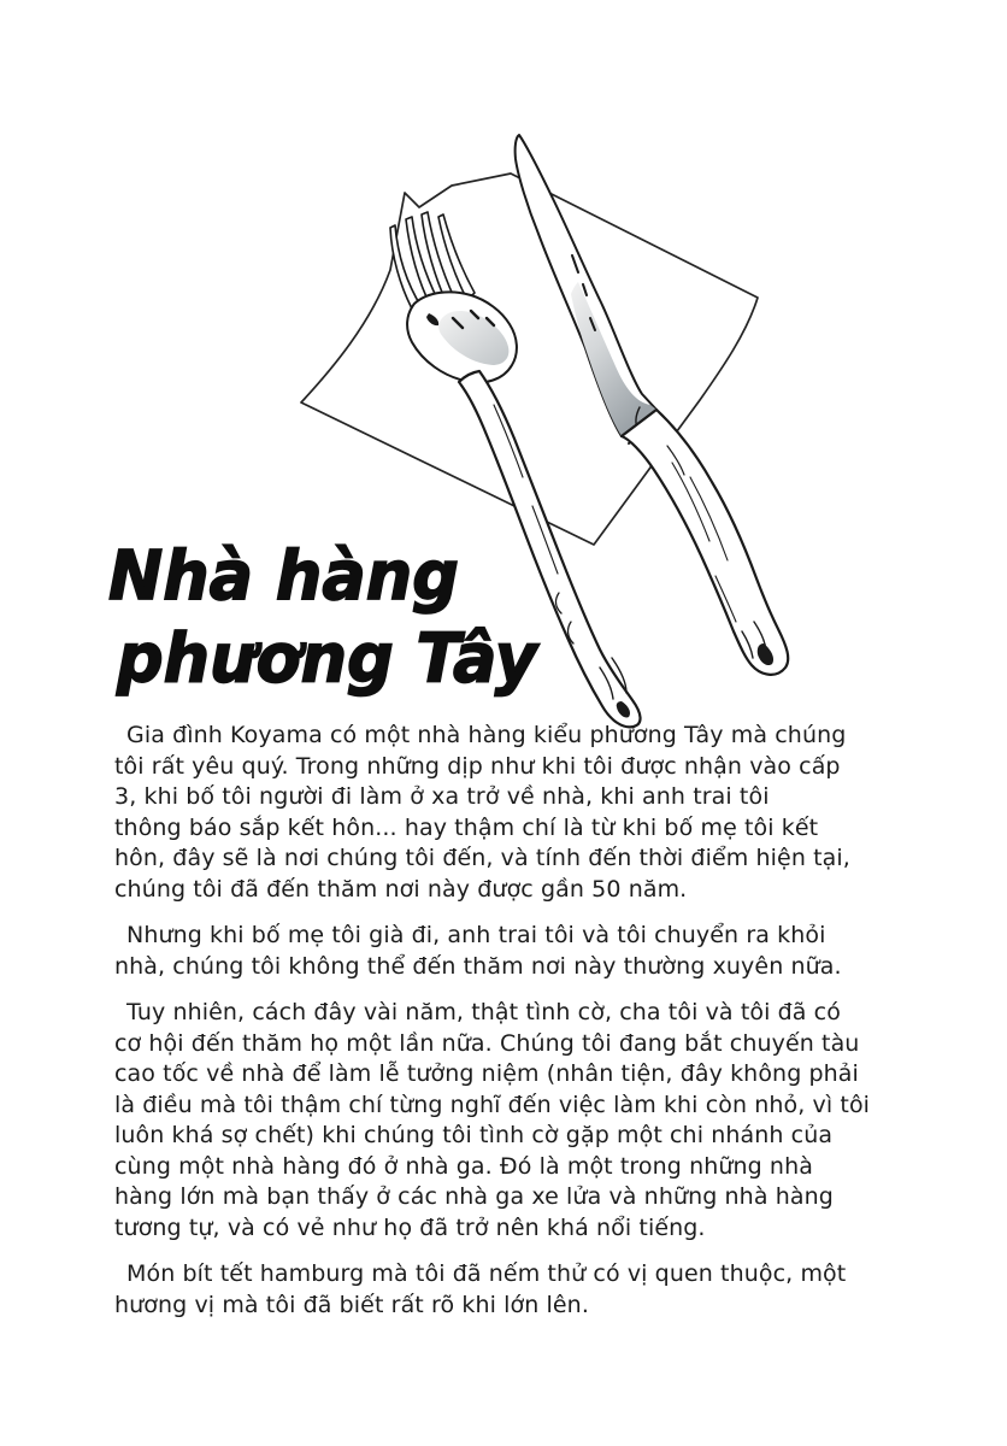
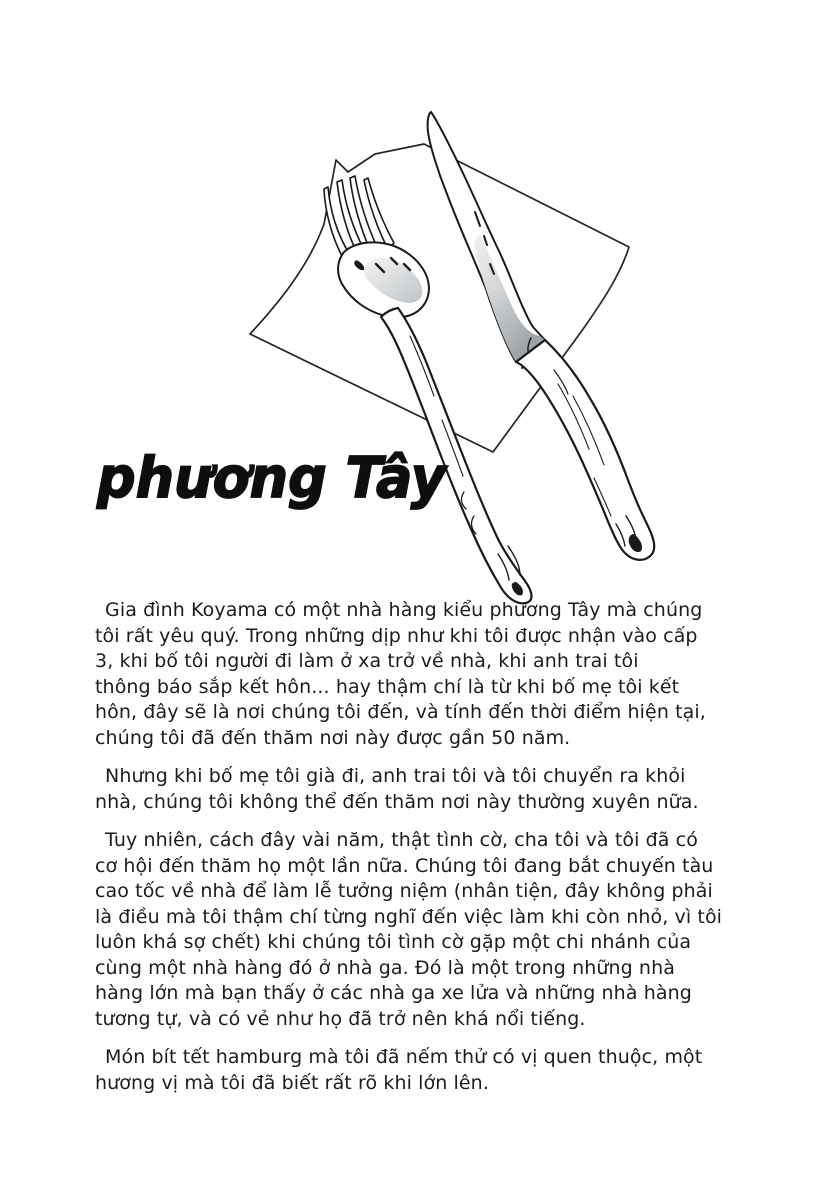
- Nhà hàng
  phương Tây
  Gia đình Koyama có một nhà hàng kiểu phương Tây mà chúng
  tôi rất yêu quý. Trong những dịp như khi tôi được nhận vào cấp
  3, khi bố tôi người đi làm ở xa trở về nhà, khi anh trai tôi
  thông báo sắp kết hôn... hay thậm chí là từ khi bố mẹ tôi kết
  hôn, đây sẽ là nơi chúng tôi đến, và tính đến thời điểm hiện tại,
  chúng tôi đã đến thăm nơi này được gần 50 năm.
  Nhưng khi bố mẹ tôi già đi, anh trai tôi và tôi chuyển ra khỏi
  nhà, chúng tôi không thể đến thăm nơi này thường xuyên nữa.
  Tuy nhiên, cách đây vài năm, thật tình cờ, cha tôi và tôi đã có
  cơ hội đến thăm họ một lần nữa. Chúng tôi đang bắt chuyến tàu
  cao tốc về nhà để làm lễ tưởng niệm (nhân tiện, đây không phải
  là điều mà tôi thậm chí từng nghĩ đến việc làm khi còn nhỏ, vì tôi
  luôn khá sợ chết) khi chúng tôi tình cờ gặp một chi nhánh của
  cùng một nhà hàng đó ở nhà ga. Đó là một trong những nhà
  hàng lớn mà bạn thấy ở các nhà ga xe lửa và những nhà hàng
  tương tự, và có vẻ như họ đã trở nên khá nổi tiếng.
  Món bít tết hamburg mà tôi đã nếm thử có vị quen thuộc, một
  hương vị mà tôi đã biết rất rõ khi lớn lên.
